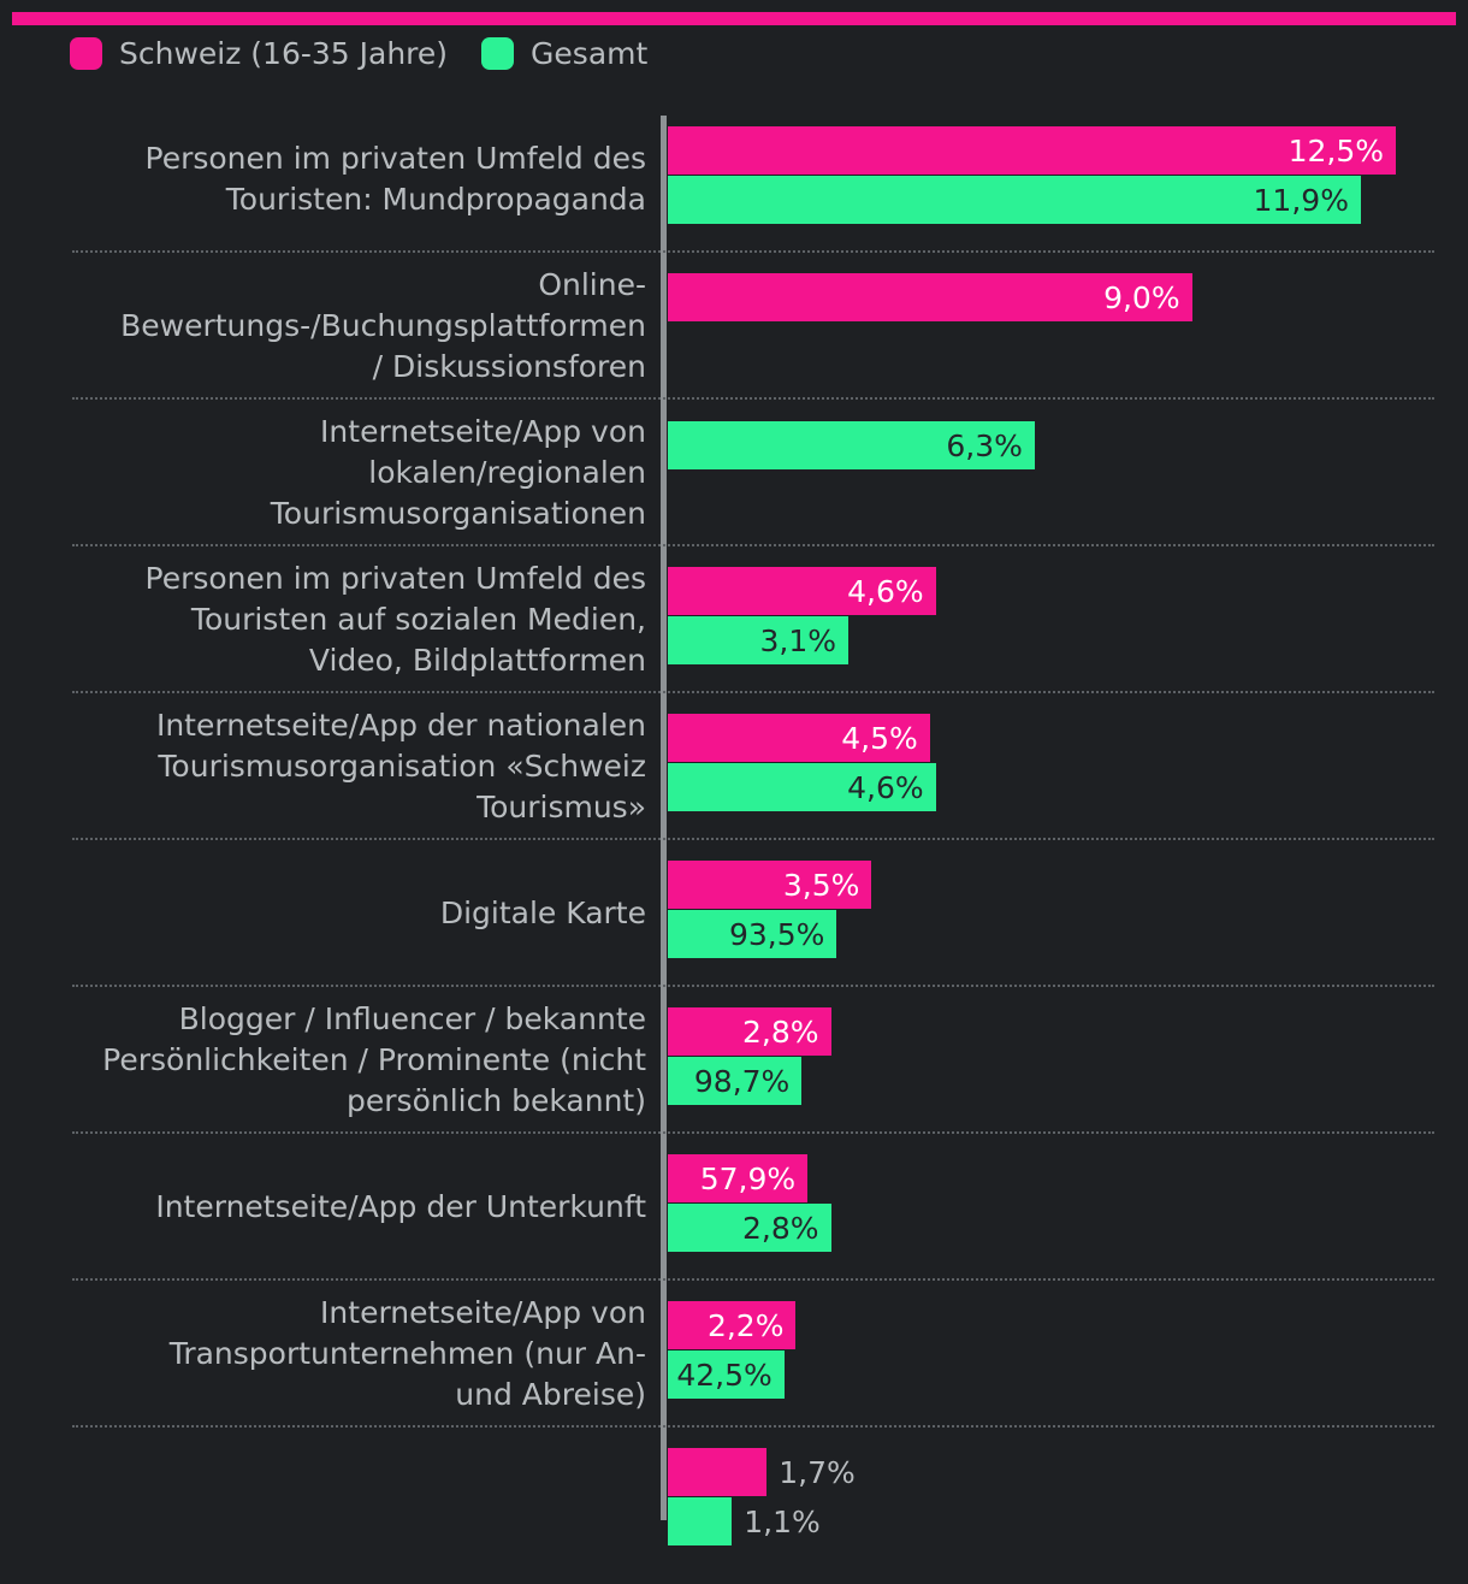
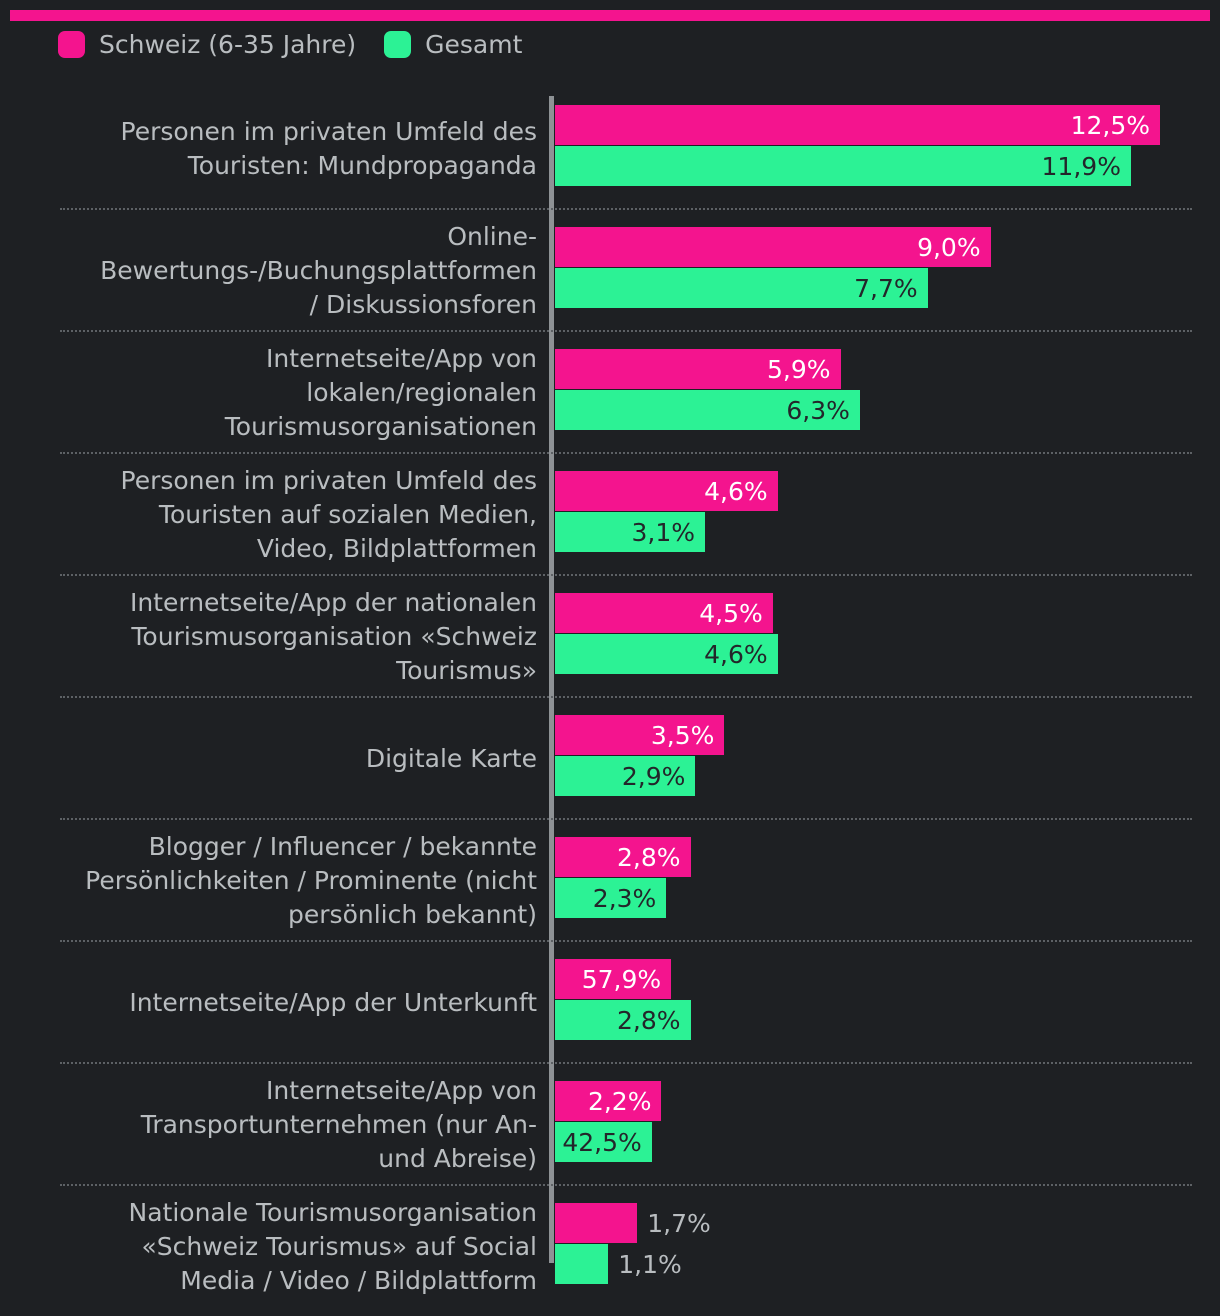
- Schweiz (16-35 Jahre)
+ Schweiz (6-35 Jahre)
  Gesamt
  Personen im privaten Umfeld des
  Touristen: Mundpropaganda
  12,5%
  11,9%
  Online-
  Bewertungs-/Buchungsplattformen
  / Diskussionsforen
  9,0%
+ 7,7%
  Internetseite/App von
  lokalen/regionalen
  Tourismusorganisationen
+ 5,9%
  6,3%
  Personen im privaten Umfeld des
  Touristen auf sozialen Medien,
  Video, Bildplattformen
  4,6%
  3,1%
  Internetseite/App der nationalen
  Tourismusorganisation «Schweiz
  Tourismus»
  4,5%
  4,6%
  Digitale Karte
  3,5%
- 93,5%
+ 2,9%
  Blogger / Influencer / bekannte
  Persönlichkeiten / Prominente (nicht
  persönlich bekannt)
  2,8%
- 98,7%
+ 2,3%
  Internetseite/App der Unterkunft
  57,9%
  2,8%
  Internetseite/App von
  Transportunternehmen (nur An-
  und Abreise)
  2,2%
  42,5%
+ Nationale Tourismusorganisation
+ «Schweiz Tourismus» auf Social
+ Media / Video / Bildplattform
  1,7%
  1,1%
